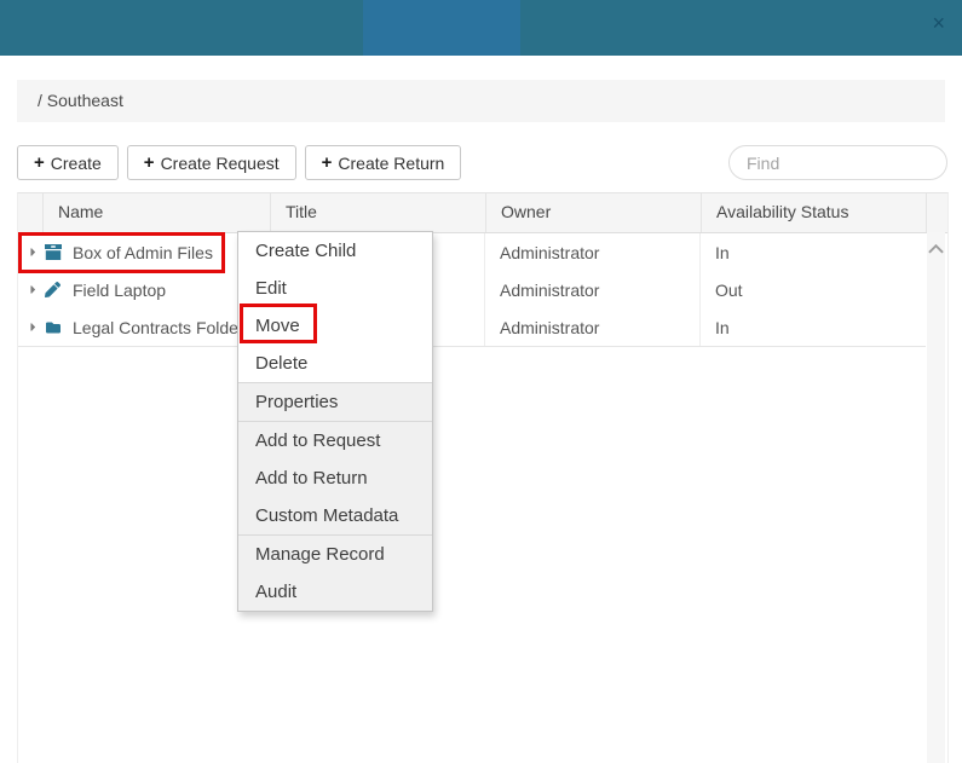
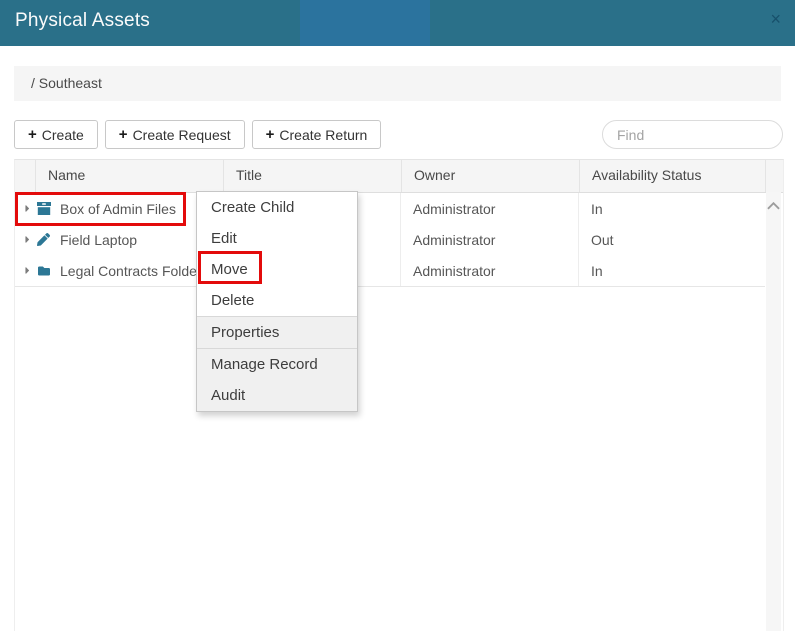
+ Physical Assets
  ×
  / Southeast
  +
  Create
  +
  Create Request
  +
  Create Return
  Find
  Name
  Title
  Owner
  Availability Status
  Box of Admin Files
  Administrator
  In
  Field Laptop
  Administrator
  Out
  Legal Contracts Folde
  Administrator
  In
  Create Child
  Edit
  Move
  Delete
  Properties
- Add to Request
- Add to Return
- Custom Metadata
  Manage Record
  Audit
